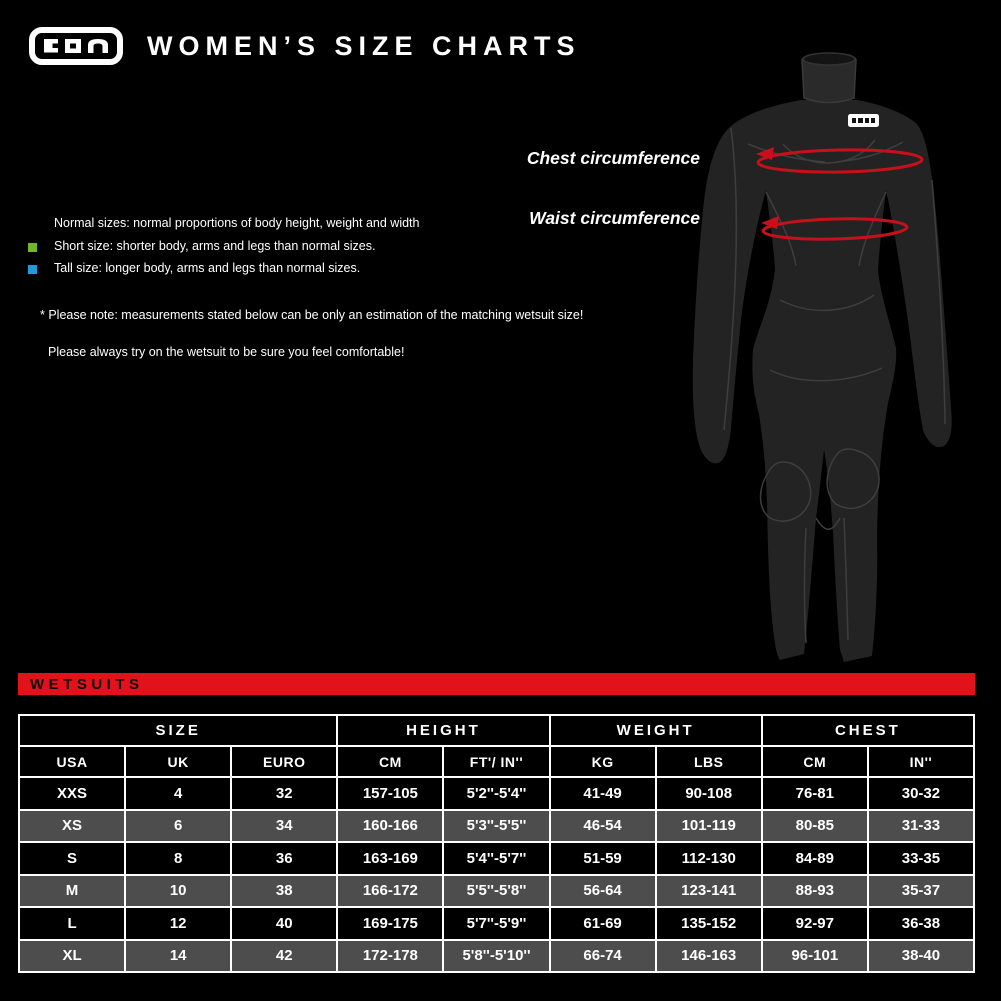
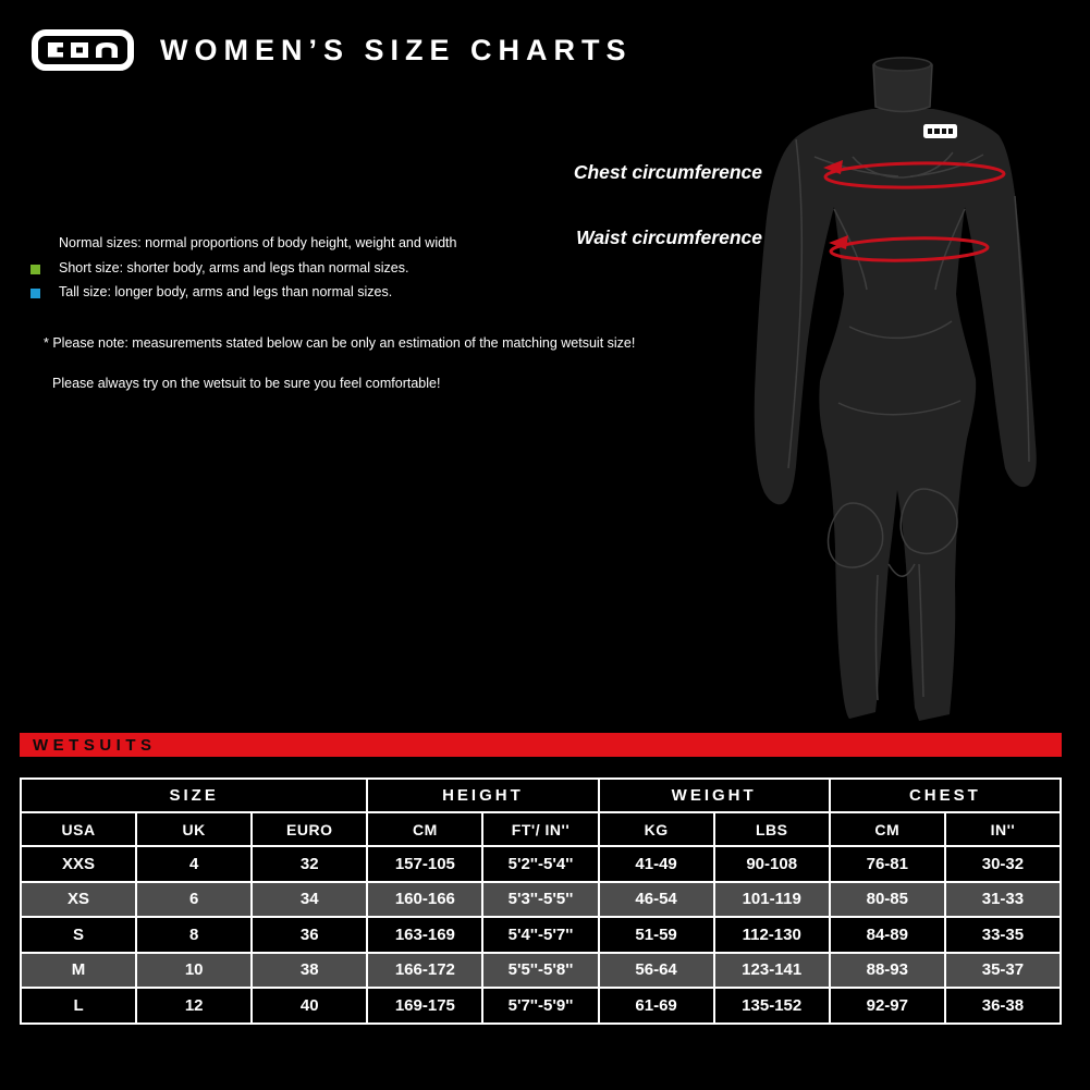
  WOMEN’S SIZE CHARTS
  Normal sizes: normal proportions of body height, weight and width
  Short size: shorter body, arms and legs than normal sizes.
  Tall size: longer body, arms and legs than normal sizes.
  * Please note: measurements stated below can be only an estimation of the matching wetsuit size!
  Please always try on the wetsuit to be sure you feel comfortable!
  Chest circumference
  Waist circumference
  WETSUITS
  SIZE	HEIGHT	WEIGHT	CHEST
  USA	UK	EURO	CM	FT'/ IN''	KG	LBS	CM	IN''
  XXS	4	32	157-105	5'2''-5'4''	41-49	90-108	76-81	30-32
  XS	6	34	160-166	5'3''-5'5''	46-54	101-119	80-85	31-33
  S	8	36	163-169	5'4''-5'7''	51-59	112-130	84-89	33-35
  M	10	38	166-172	5'5''-5'8''	56-64	123-141	88-93	35-37
  L	12	40	169-175	5'7''-5'9''	61-69	135-152	92-97	36-38
- XL	14	42	172-178	5'8''-5'10''	66-74	146-163	96-101	38-40
